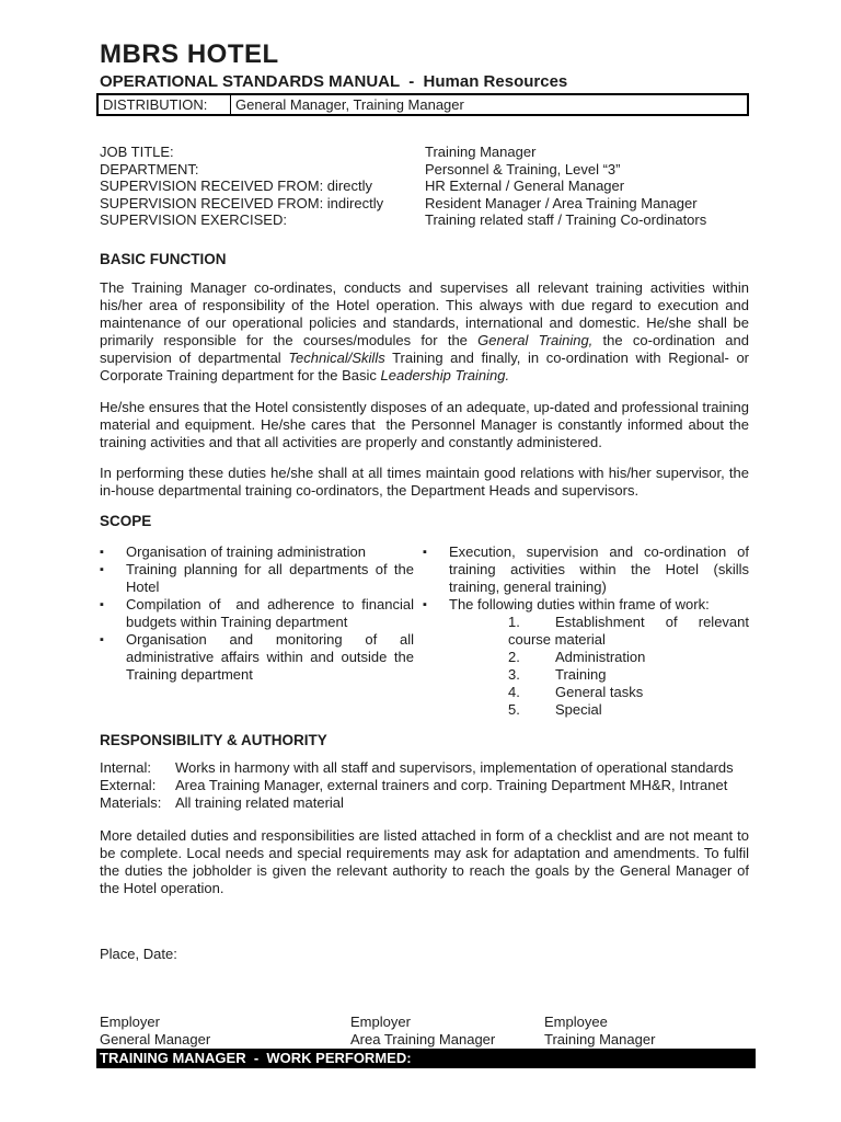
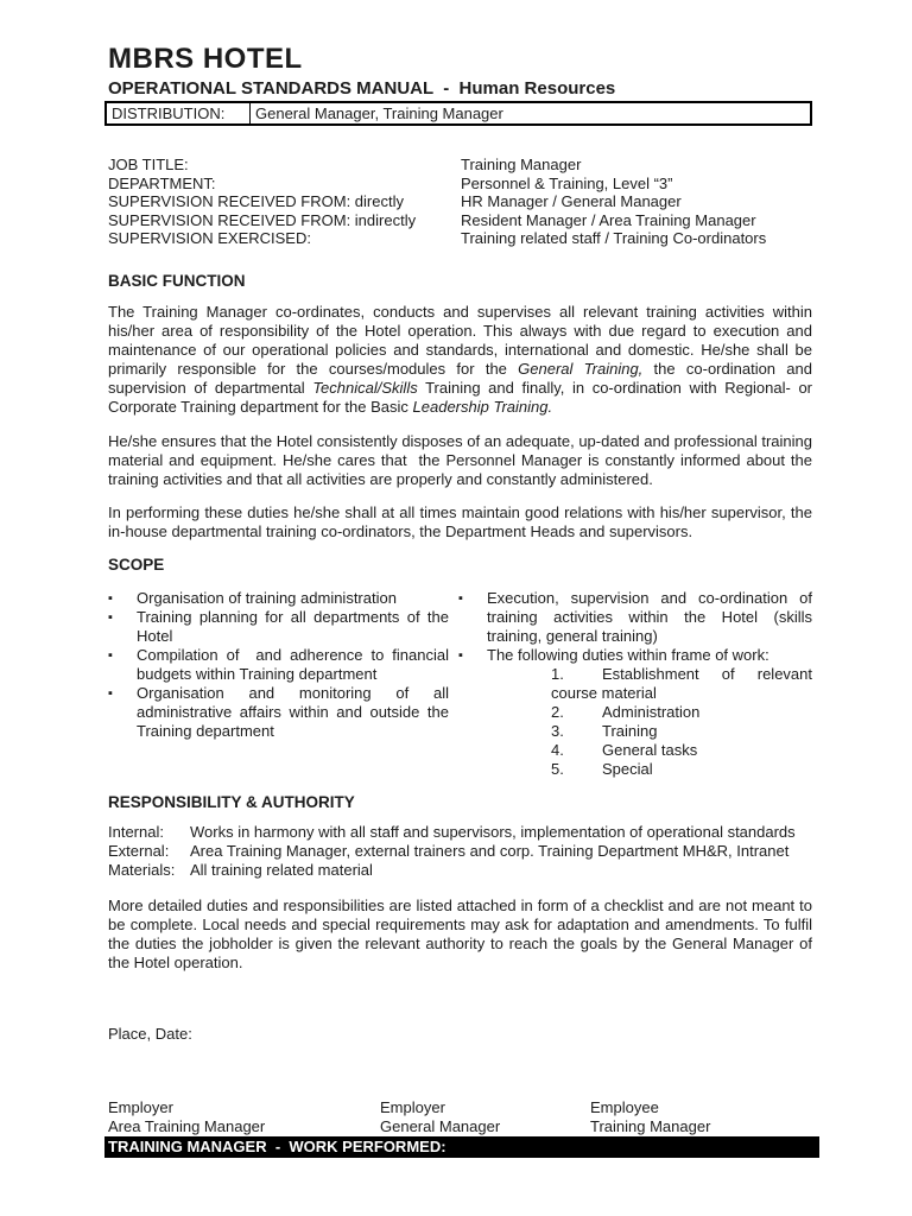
  MBRS HOTEL
  OPERATIONAL STANDARDS MANUAL - Human Resources
  DISTRIBUTION:	General Manager, Training Manager
  JOB TITLE:
  Training Manager
  DEPARTMENT:
  Personnel & Training, Level “3”
  SUPERVISION RECEIVED FROM: directly
- HR External / General Manager
+ HR Manager / General Manager
  SUPERVISION RECEIVED FROM: indirectly
  Resident Manager / Area Training Manager
  SUPERVISION EXERCISED:
  Training related staff / Training Co-ordinators
  BASIC FUNCTION
  The Training Manager co-ordinates, conducts and supervises all relevant training activities within his/her area of responsibility of the Hotel operation. This always with due regard to execution and maintenance of our operational policies and standards, international and domestic. He/she shall be primarily responsible for the courses/modules for the General Training, the co-ordination and supervision of departmental Technical/Skills Training and finally, in co-ordination with Regional- or Corporate Training department for the Basic Leadership Training.
  He/she ensures that the Hotel consistently disposes of an adequate, up-dated and professional training material and equipment. He/she cares that the Personnel Manager is constantly informed about the training activities and that all activities are properly and constantly administered.
  In performing these duties he/she shall at all times maintain good relations with his/her supervisor, the in-house departmental training co-ordinators, the Department Heads and supervisors.
  SCOPE
  ▪
  Organisation of training administration
  ▪
  Training planning for all departments of the Hotel
  ▪
  Compilation of and adherence to financial budgets within Training department
  ▪
  Organisation and monitoring of all administrative affairs within and outside the Training department
  ▪
  Execution, supervision and co-ordination of training activities within the Hotel (skills training, general training)
  ▪
  The following duties within frame of work:
  1. Establishment of relevant course material
  2. Administration
  3. Training
  4. General tasks
  5. Special
  RESPONSIBILITY & AUTHORITY
  Internal:
  Works in harmony with all staff and supervisors, implementation of operational standards
  External:
  Area Training Manager, external trainers and corp. Training Department MH&R, Intranet
  Materials:
  All training related material
  More detailed duties and responsibilities are listed attached in form of a checklist and are not meant to be complete. Local needs and special requirements may ask for adaptation and amendments. To fulfil the duties the jobholder is given the relevant authority to reach the goals by the General Manager of the Hotel operation.
  Place, Date:
  Employer
- General Manager
+ Area Training Manager
  Employer
- Area Training Manager
+ General Manager
  Employee
  Training Manager
  TRAINING MANAGER - WORK PERFORMED:
